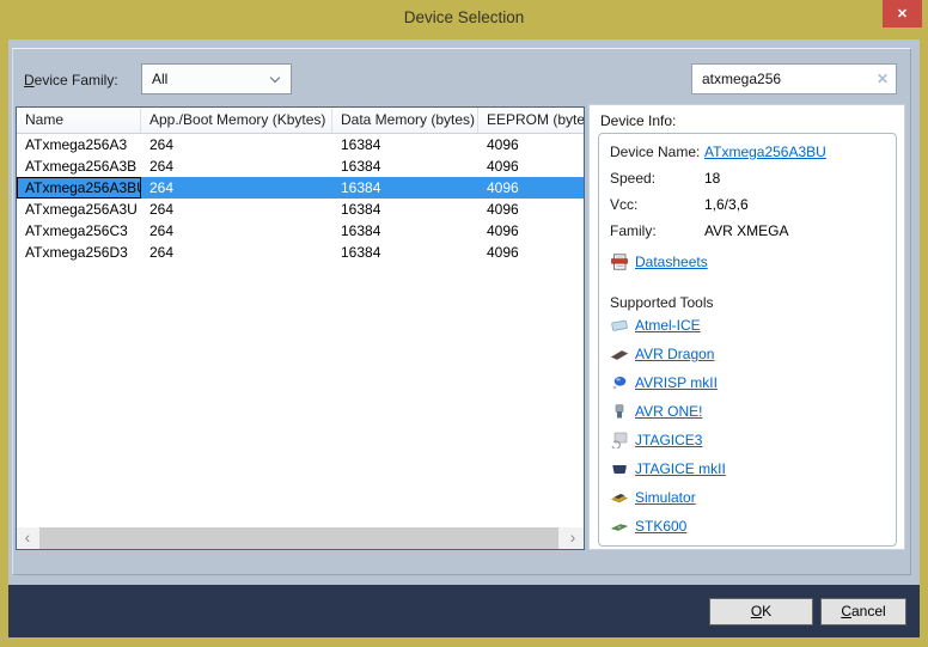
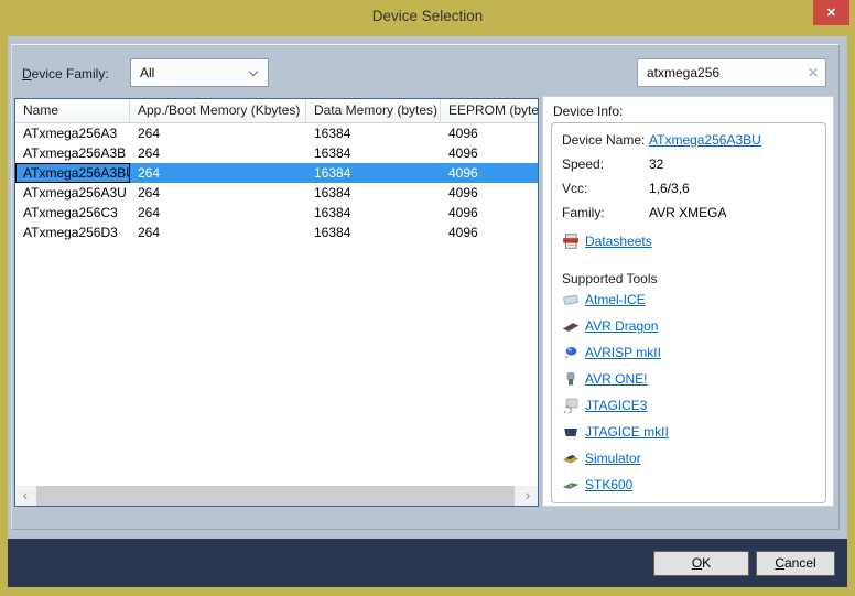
  Device Selection
  ✕
  Device Family:
  All
  atxmega256
  ✕
  Name
  App./Boot Memory (Kbytes)
  Data Memory (bytes)
  EEPROM (byte
  ATxmega256A3
  264
  16384
  4096
  ATxmega256A3B
  264
  16384
  4096
  ATxmega256A3B
  264
  16384
  4096
  ATxmega256A3U
  264
  16384
  4096
  ATxmega256C3
  264
  16384
  4096
  ATxmega256D3
  264
  16384
  4096
  ‹
  ›
  Device Info:
  Device Name:
  ATxmega256A3BU
  Speed:
- 18
+ 32
  Vcc:
  1,6/3,6
  Family:
  AVR XMEGA
  Datasheets
  Supported Tools
  Atmel-ICE
  AVR Dragon
  AVRISP mkII
  AVR ONE!
  JTAGICE3
  JTAGICE mkII
  Simulator
  STK600
  OK
  Cancel
